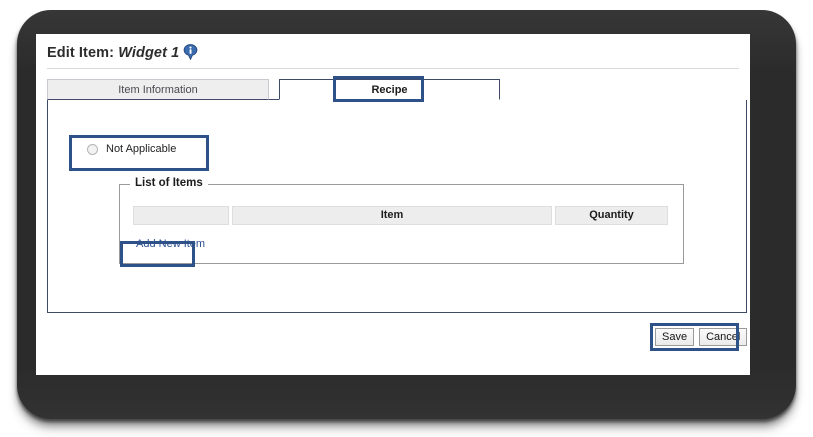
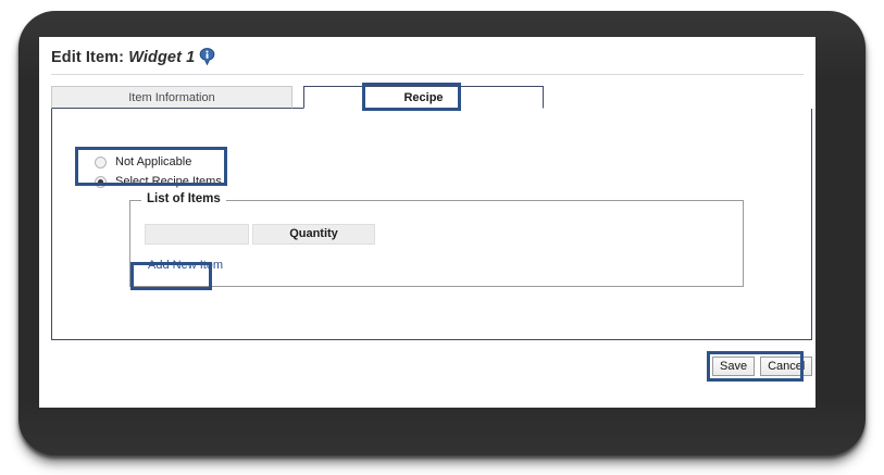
  Edit Item: Widget 1
  Item Information
  Recipe
  Not Applicable
+ Select Recipe Items
  List of Items
- Item
  Quantity
  Add New Item
  Save
  Cancel
